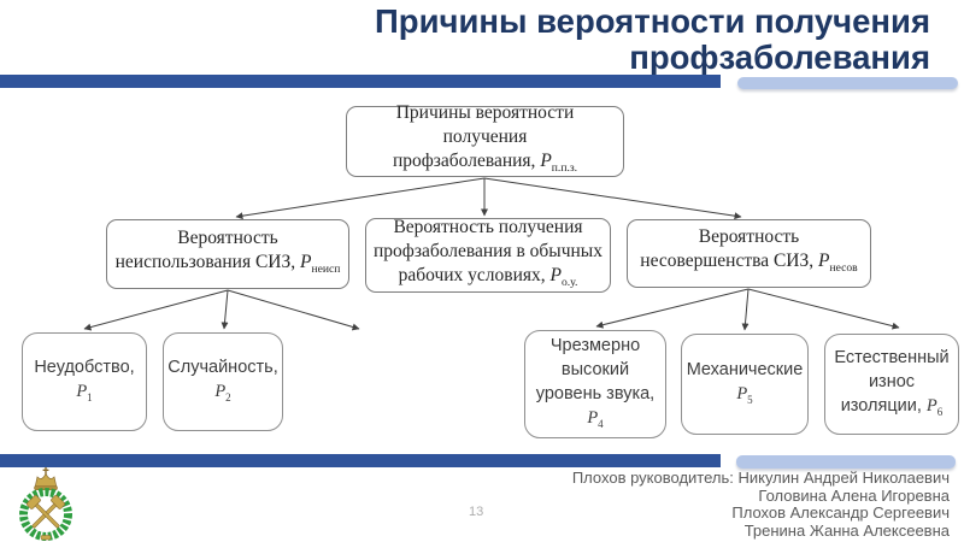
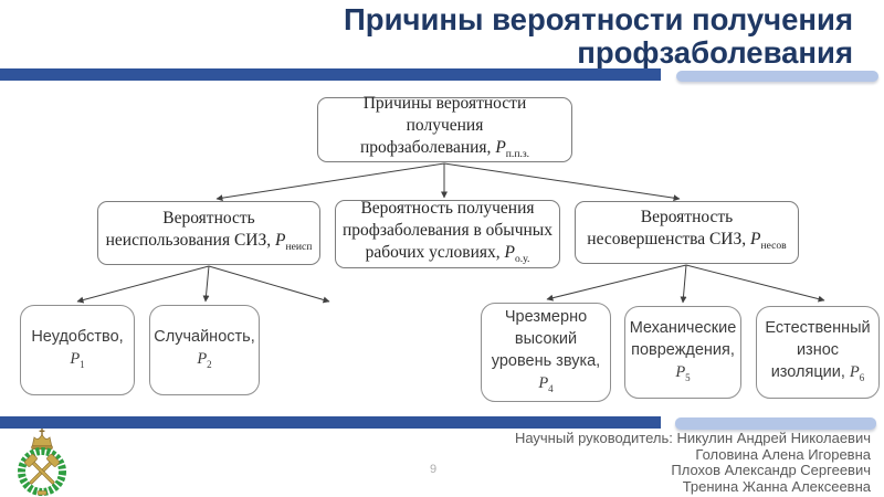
  Причины вероятности получения
  профзаболевания
  Причины вероятности получения
  профзаболевания, Pп.п.з.
  Вероятность
  неиспользования СИЗ, Pнеисп
  Вероятность получения
  профзаболевания в обычных
  рабочих условиях, Pо.у.
  Вероятность
  несовершенства СИЗ, Pнесов
  Неудобство,
  P1
  Случайность,
  P2
  Чрезмерно
  высокий
  уровень звука,
  P4
  Механические
+ повреждения,
  P5
  Естественный
  износ
  изоляции, P6
- 13
+ 9
- Плохов руководитель: Никулин Андрей Николаевич
+ Научный руководитель: Никулин Андрей Николаевич
  Головина Алена Игоревна
  Плохов Александр Сергеевич
  Тренина Жанна Алексеевна
